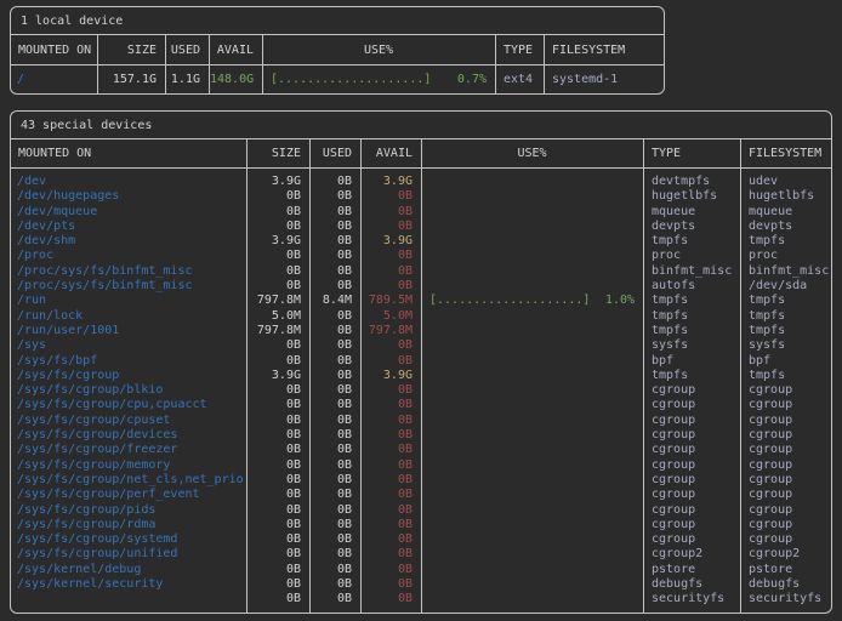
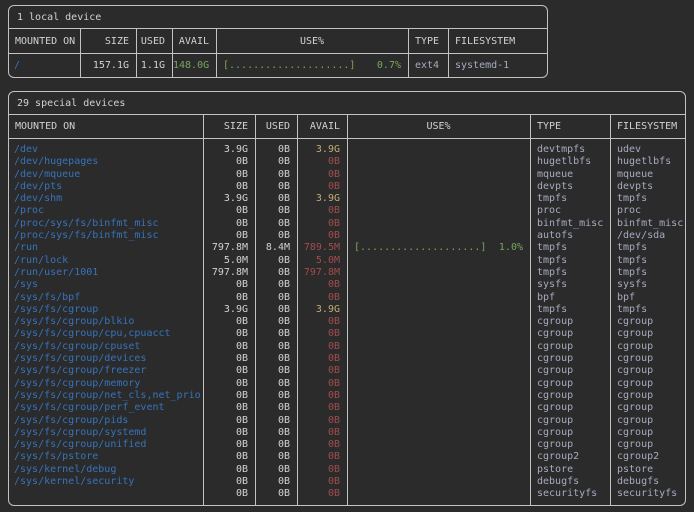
  1 local device
  MOUNTED ON
  SIZE
  USED
  AVAIL
  USE%
  TYPE
  FILESYSTEM
  /
  157.1G
  1.1G
  148.0G
  [....................]
  0.7%
  ext4
  systemd-1
- 43 special devices
+ 29 special devices
  MOUNTED ON
  SIZE
  USED
  AVAIL
  USE%
  TYPE
  FILESYSTEM
  /dev
  /dev/hugepages
  /dev/mqueue
  /dev/pts
  /dev/shm
  /proc
  /proc/sys/fs/binfmt_misc
  /proc/sys/fs/binfmt_misc
  /run
  /run/lock
  /run/user/1001
  /sys
  /sys/fs/bpf
  /sys/fs/cgroup
  /sys/fs/cgroup/blkio
  /sys/fs/cgroup/cpu,cpuacct
  /sys/fs/cgroup/cpuset
  /sys/fs/cgroup/devices
  /sys/fs/cgroup/freezer
  /sys/fs/cgroup/memory
  /sys/fs/cgroup/net_cls,net_prio
  /sys/fs/cgroup/perf_event
  /sys/fs/cgroup/pids
- /sys/fs/cgroup/rdma
  /sys/fs/cgroup/systemd
  /sys/fs/cgroup/unified
+ /sys/fs/pstore
  /sys/kernel/debug
  /sys/kernel/security
  3.9G
  0B
  0B
  0B
  3.9G
  0B
  0B
  0B
  797.8M
  5.0M
  797.8M
  0B
  0B
  3.9G
  0B
  0B
  0B
  0B
  0B
  0B
  0B
  0B
  0B
  0B
  0B
  0B
  0B
  0B
  0B
  0B
  0B
  0B
  0B
  0B
  0B
  0B
  0B
  8.4M
  0B
  0B
  0B
  0B
  0B
  0B
  0B
  0B
  0B
  0B
  0B
  0B
  0B
  0B
  0B
  0B
  0B
  0B
  0B
  0B
  3.9G
  0B
  0B
  0B
  3.9G
  0B
  0B
  0B
  789.5M
  5.0M
  797.8M
  0B
  0B
  3.9G
  0B
  0B
  0B
  0B
  0B
  0B
  0B
  0B
  0B
  0B
  0B
  0B
  0B
  0B
  0B
  [....................]
  1.0%
  devtmpfs
  hugetlbfs
  mqueue
  devpts
  tmpfs
  proc
  binfmt_misc
  autofs
  tmpfs
  tmpfs
  tmpfs
  sysfs
  bpf
  tmpfs
  cgroup
  cgroup
  cgroup
  cgroup
  cgroup
  cgroup
  cgroup
  cgroup
  cgroup
  cgroup
  cgroup
  cgroup2
  pstore
  debugfs
  securityfs
  udev
  hugetlbfs
  mqueue
  devpts
  tmpfs
  proc
  binfmt_misc
  /dev/sda
  tmpfs
  tmpfs
  tmpfs
  sysfs
  bpf
  tmpfs
  cgroup
  cgroup
  cgroup
  cgroup
  cgroup
  cgroup
  cgroup
  cgroup
  cgroup
  cgroup
  cgroup
  cgroup2
  pstore
  debugfs
  securityfs
